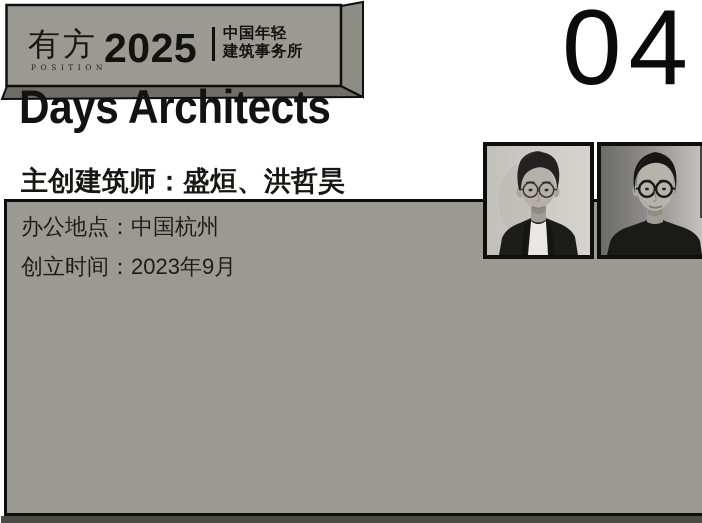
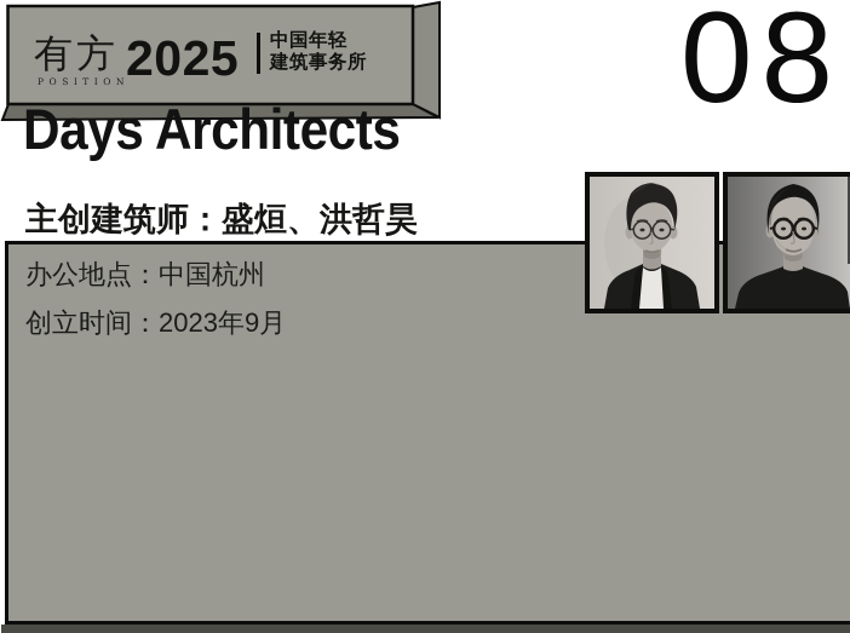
  有方
  POSITION
  2025
  中国年轻
  建筑事务所
- 04
+ 08
  Days Architects
  主创建筑师：盛烜、洪哲昊
  办公地点：中国杭州
  创立时间：2023年9月
